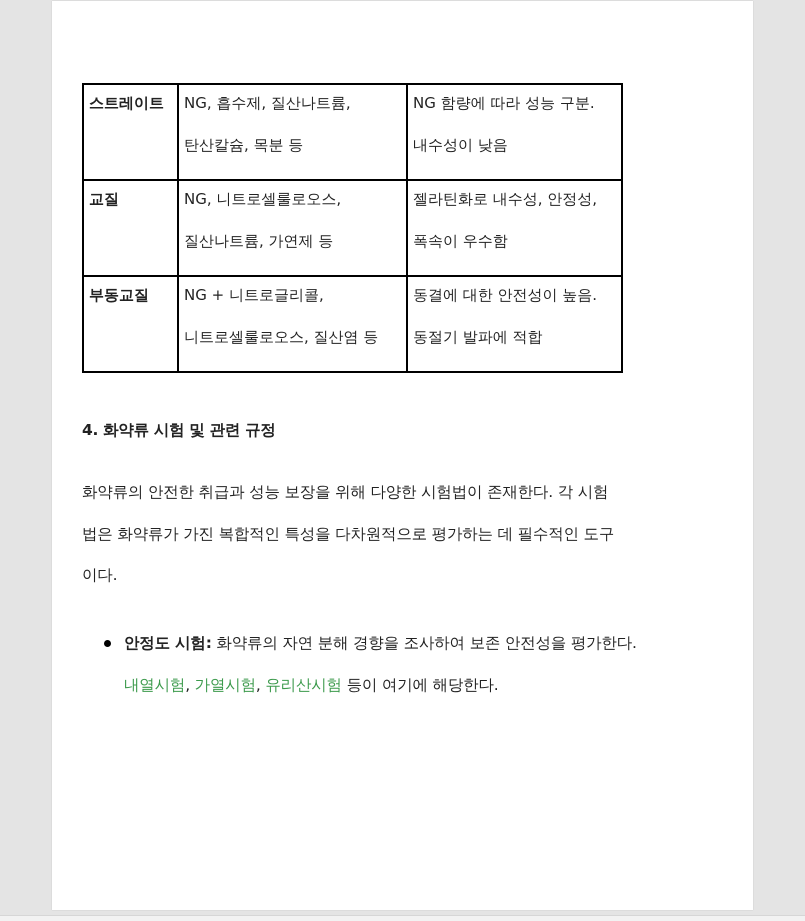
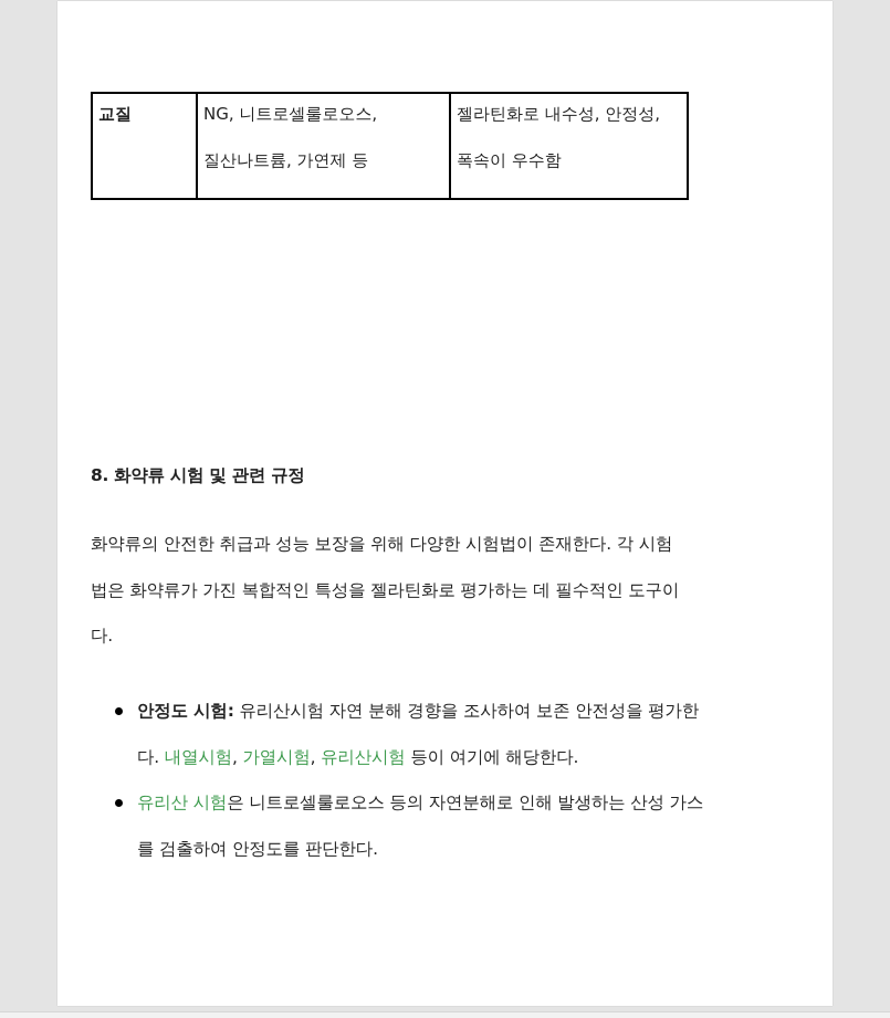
- 스트레이트	NG, 흡수제, 질산나트륨,탄산칼슘, 목분 등	NG 함량에 따라 성능 구분.내수성이 낮음
  교질	NG, 니트로셀룰로오스,질산나트륨, 가연제 등	젤라틴화로 내수성, 안정성,폭속이 우수함
- 부동교질	NG + 니트로글리콜,니트로셀룰로오스, 질산염 등	동결에 대한 안전성이 높음.동절기 발파에 적합
- 4. 화약류 시험 및 관련 규정
+ 8. 화약류 시험 및 관련 규정
- 화약류의 안전한 취급과 성능 보장을 위해 다양한 시험법이 존재한다. 각 시험법은 화약류가 가진 복합적인 특성을 다차원적으로 평가하는 데 필수적인 도구이다.
+ 화약류의 안전한 취급과 성능 보장을 위해 다양한 시험법이 존재한다. 각 시험법은 화약류가 가진 복합적인 특성을 젤라틴화로 평가하는 데 필수적인 도구이다.
- 안정도 시험: 화약류의 자연 분해 경향을 조사하여 보존 안전성을 평가한다. 내열시험, 가열시험, 유리산시험 등이 여기에 해당한다.
+ 안정도 시험: 유리산시험 자연 분해 경향을 조사하여 보존 안전성을 평가한다. 내열시험, 가열시험, 유리산시험 등이 여기에 해당한다.
+ 유리산 시험은 니트로셀룰로오스 등의 자연분해로 인해 발생하는 산성 가스를 검출하여 안정도를 판단한다.
